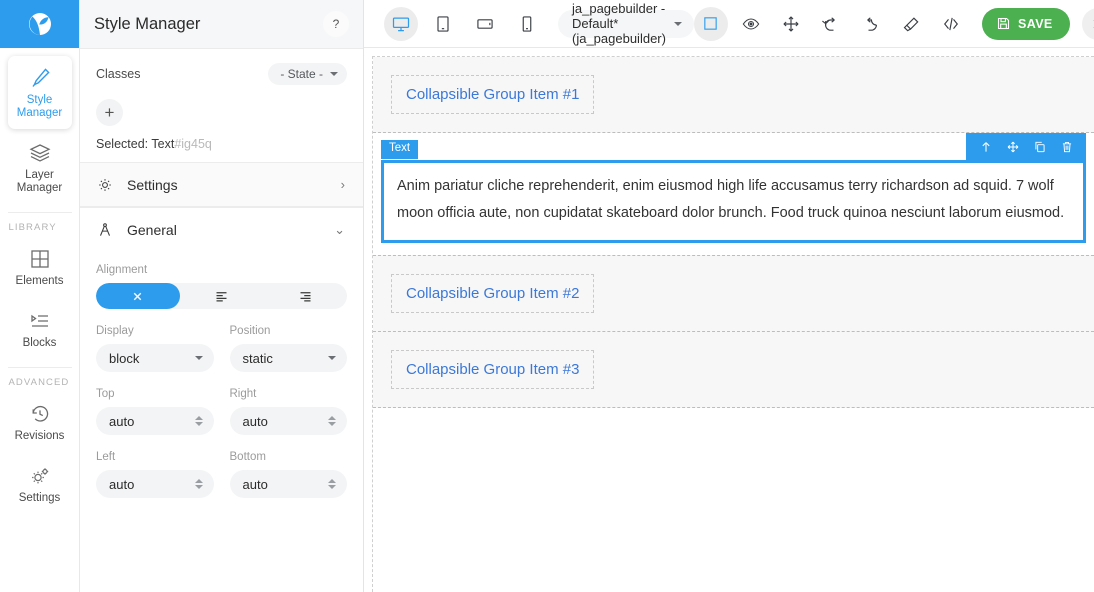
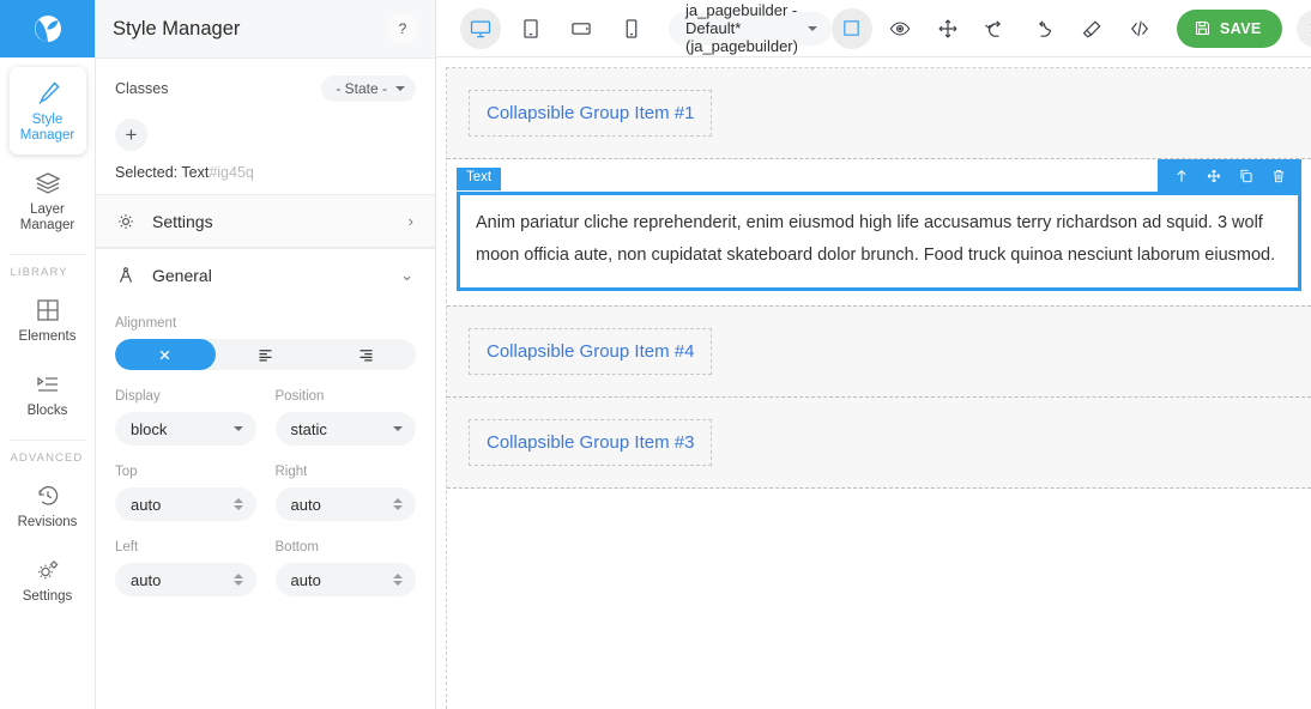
  Style
  Manager
  Layer
  Manager
  LIBRARY
  Elements
  Blocks
  ADVANCED
  Revisions
  Settings
  Style Manager
  ?
  Classes
  - State -
  +
  Selected: Text#ig45q
  Settings
  ›
  General
  ⌄
  Alignment
  Display
  block
  Position
  static
  Top
  auto
  Right
  auto
  Left
  auto
  Bottom
  auto
  ja_pagebuilder - Default* (ja_pagebuilder)
  SAVE
  Collapsible Group Item #1
  Text
- Anim pariatur cliche reprehenderit, enim eiusmod high life accusamus terry richardson ad squid. 7 wolf moon officia aute, non cupidatat skateboard dolor brunch. Food truck quinoa nesciunt laborum eiusmod.
+ Anim pariatur cliche reprehenderit, enim eiusmod high life accusamus terry richardson ad squid. 3 wolf moon officia aute, non cupidatat skateboard dolor brunch. Food truck quinoa nesciunt laborum eiusmod.
- Collapsible Group Item #2
+ Collapsible Group Item #4
  Collapsible Group Item #3
